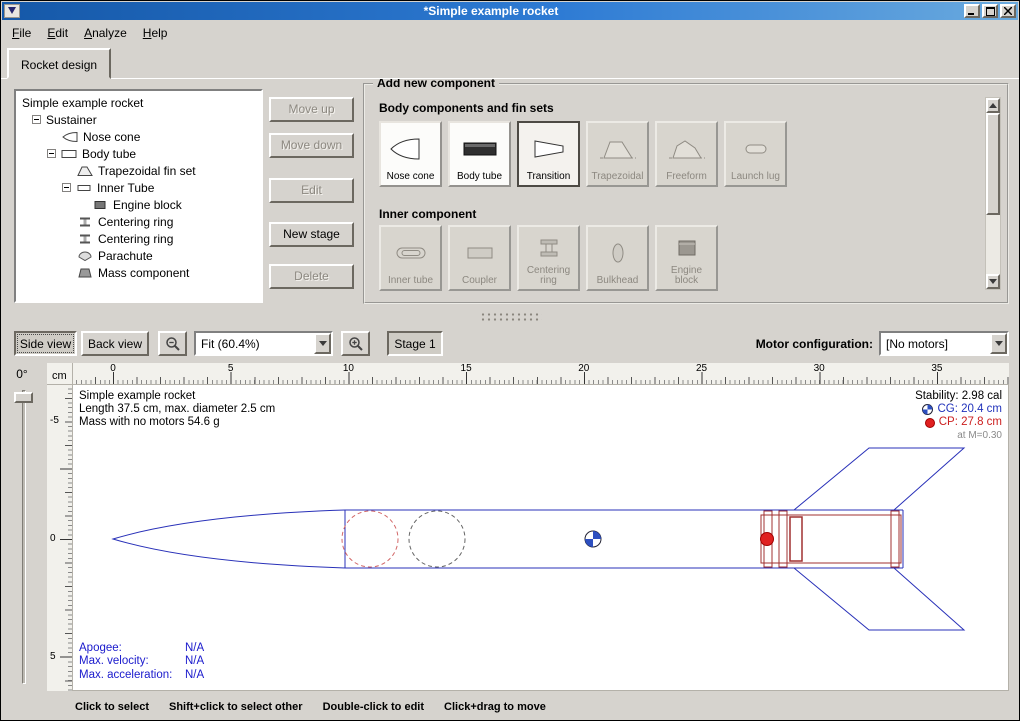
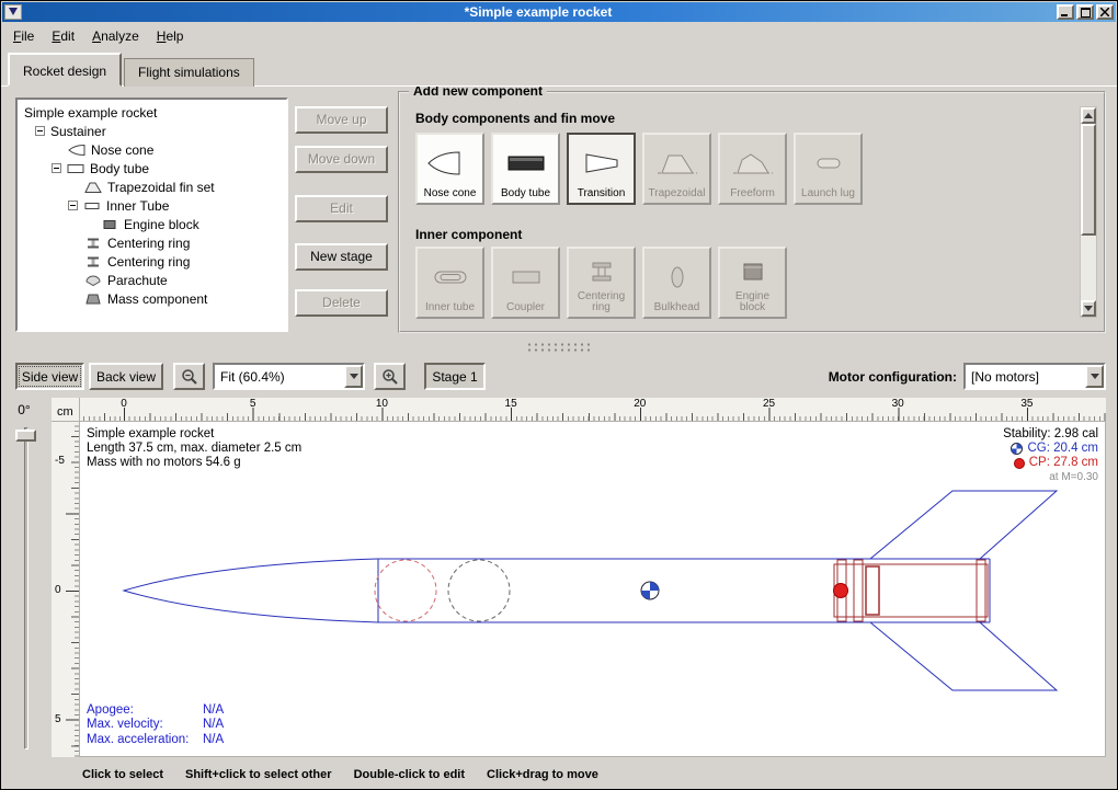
  *Simple example rocket
  File
  Edit
  Analyze
  Help
  Rocket design
+ Flight simulations
  Simple example rocket
  Sustainer
  Nose cone
  Body tube
  Trapezoidal fin set
  Inner Tube
  Engine block
  Centering ring
  Centering ring
  Parachute
  Mass component
  Move up
  Move down
  Edit
  New stage
  Delete
  Add new component
- Body components and fin sets
+ Body components and fin move
  Nose cone
  Body tube
  Transition
  Trapezoidal
  Freeform
  Launch lug
  Inner component
  Inner tube
  Coupler
  Centering ring
  Bulkhead
  Engine block
  Side view
  Back view
  Fit (60.4%)
  Stage 1
  Motor configuration:
  [No motors]
  0°
  cm
  0
  5
  10
  15
  20
  25
  30
  35
  -5
  0
  5
  Simple example rocket
  Length 37.5 cm, max. diameter 2.5 cm
  Mass with no motors 54.6 g
  Stability: 2.98 cal
  CG: 20.4 cm
  CP: 27.8 cm
  at M=0.30
  Apogee:
  N/A
  Max. velocity:
  N/A
  Max. acceleration:
  N/A
  Click to select
  Shift+click to select other
  Double-click to edit
  Click+drag to move
